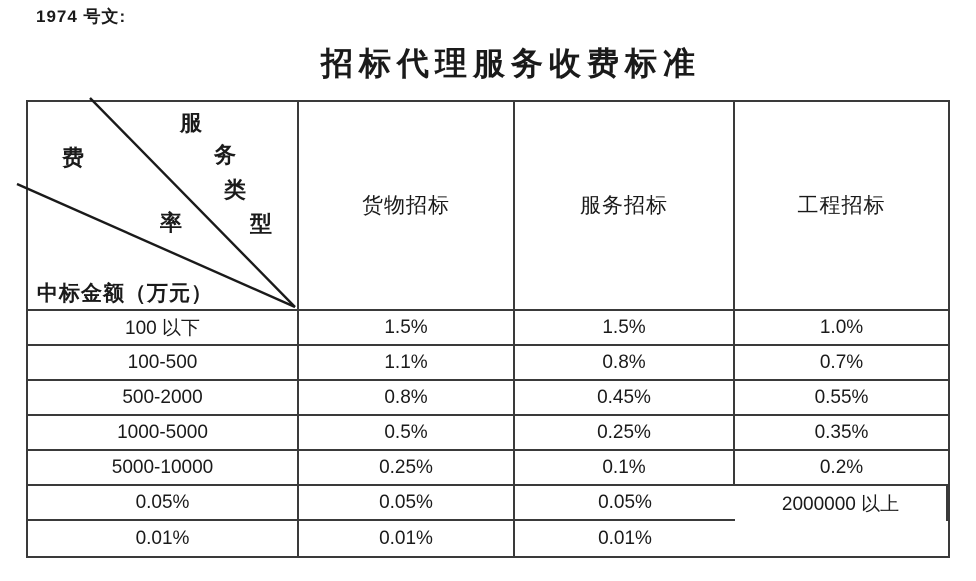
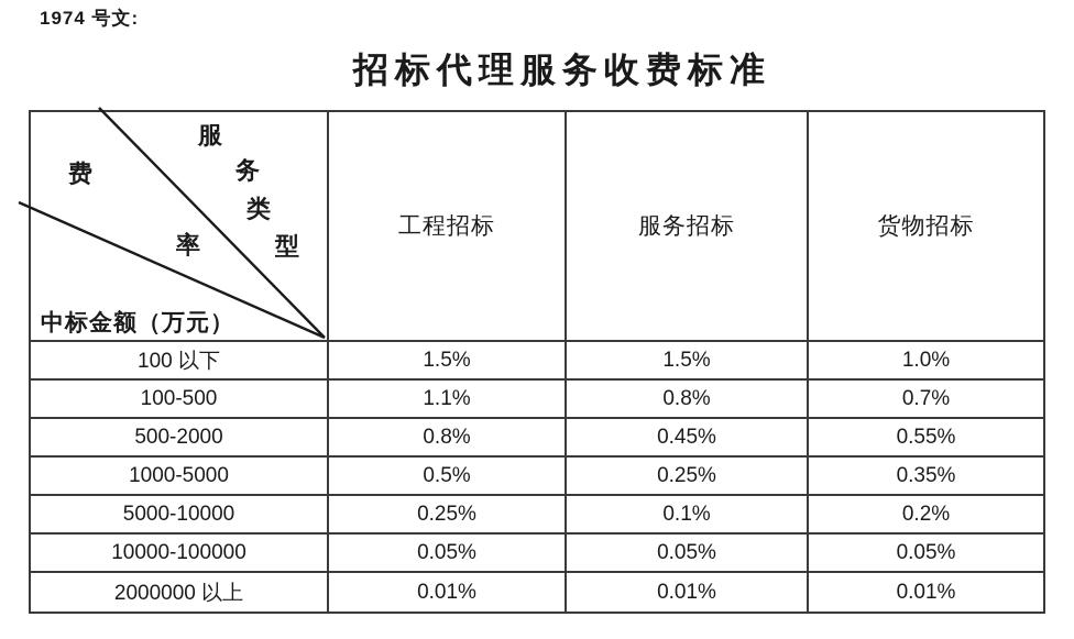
  1974 号文:
  招标代理服务收费标准
  服
  务
  类
  型
  费
  率
  中标金额（万元）
- 货物招标
+ 工程招标
  服务招标
- 工程招标
+ 货物招标
  100 以下
  1.5%
  1.5%
  1.0%
  100-500
  1.1%
  0.8%
  0.7%
  500-2000
  0.8%
  0.45%
  0.55%
  1000-5000
  0.5%
  0.25%
  0.35%
  5000-10000
  0.25%
  0.1%
  0.2%
+ 10000-100000
  0.05%
  0.05%
  0.05%
  2000000 以上
  0.01%
  0.01%
  0.01%
